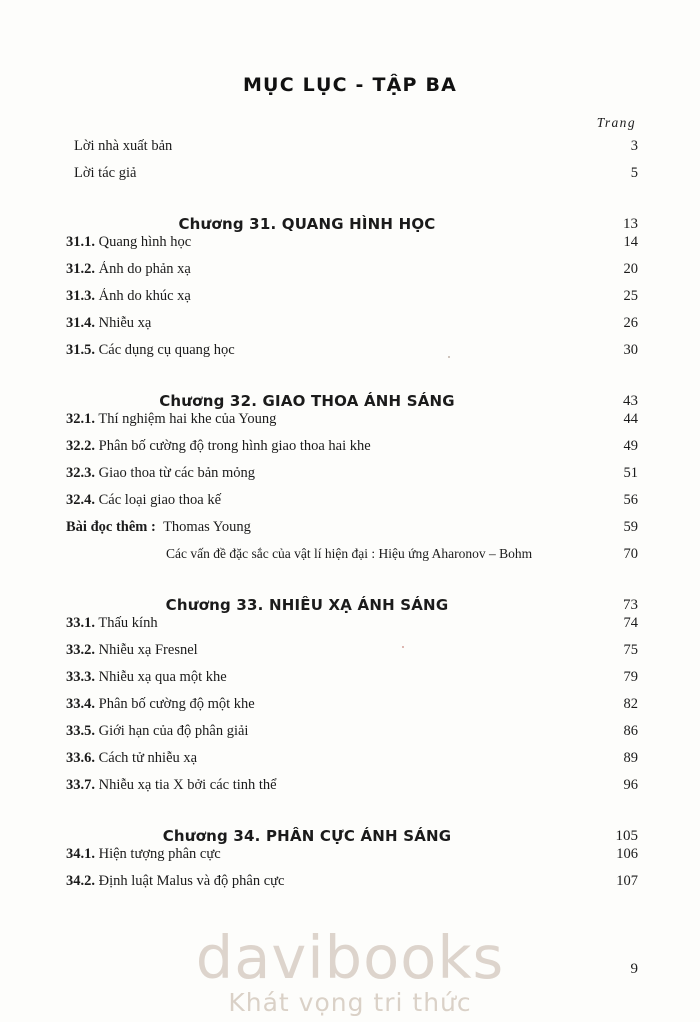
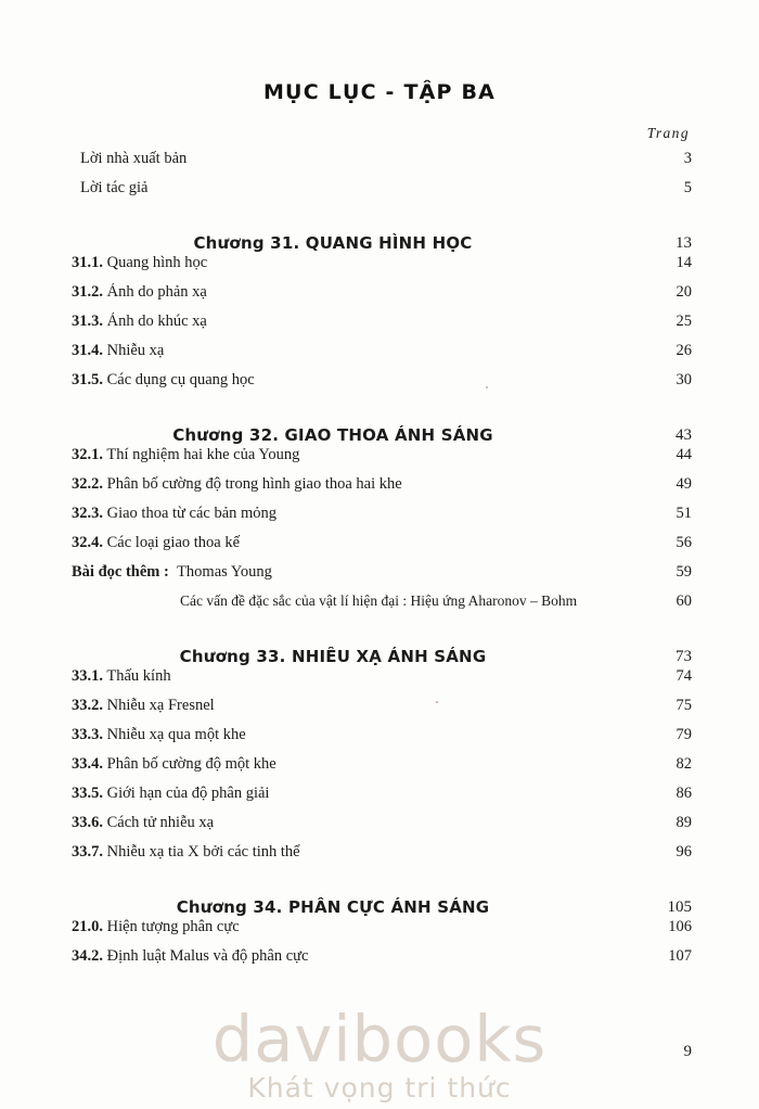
  MỤC LỤC - TẬP BA
  Trang
  Lời nhà xuất bản
  3
  Lời tác giả
  5
  Chương 31. QUANG HÌNH HỌC
  13
  31.1. Quang hình học
  14
  31.2. Ảnh do phản xạ
  20
  31.3. Ảnh do khúc xạ
  25
  31.4. Nhiễu xạ
  26
  31.5. Các dụng cụ quang học
  30
  Chương 32. GIAO THOA ÁNH SÁNG
  43
  32.1. Thí nghiệm hai khe của Young
  44
  32.2. Phân bố cường độ trong hình giao thoa hai khe
  49
  32.3. Giao thoa từ các bản mỏng
  51
  32.4. Các loại giao thoa kế
  56
  Bài đọc thêm : Thomas Young
  59
  Các vấn đề đặc sắc của vật lí hiện đại : Hiệu ứng Aharonov – Bohm
- 70
+ 60
  Chương 33. NHIỄU XẠ ÁNH SÁNG
  73
  33.1. Thấu kính
  74
  33.2. Nhiễu xạ Fresnel
  75
  33.3. Nhiễu xạ qua một khe
  79
  33.4. Phân bố cường độ một khe
  82
  33.5. Giới hạn của độ phân giải
  86
  33.6. Cách tử nhiễu xạ
  89
  33.7. Nhiễu xạ tia X bởi các tinh thể
  96
  Chương 34. PHÂN CỰC ÁNH SÁNG
  105
- 34.1. Hiện tượng phân cực
+ 21.0. Hiện tượng phân cực
  106
  34.2. Định luật Malus và độ phân cực
  107
  9
  davibooks
  Khát vọng tri thức
